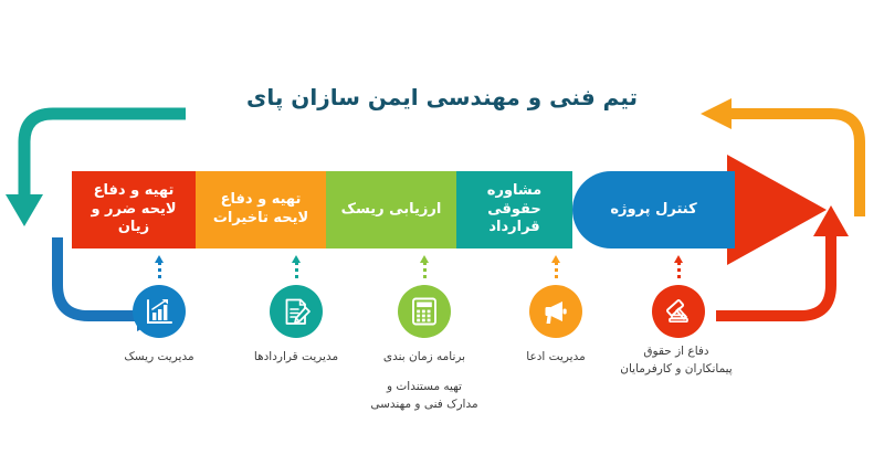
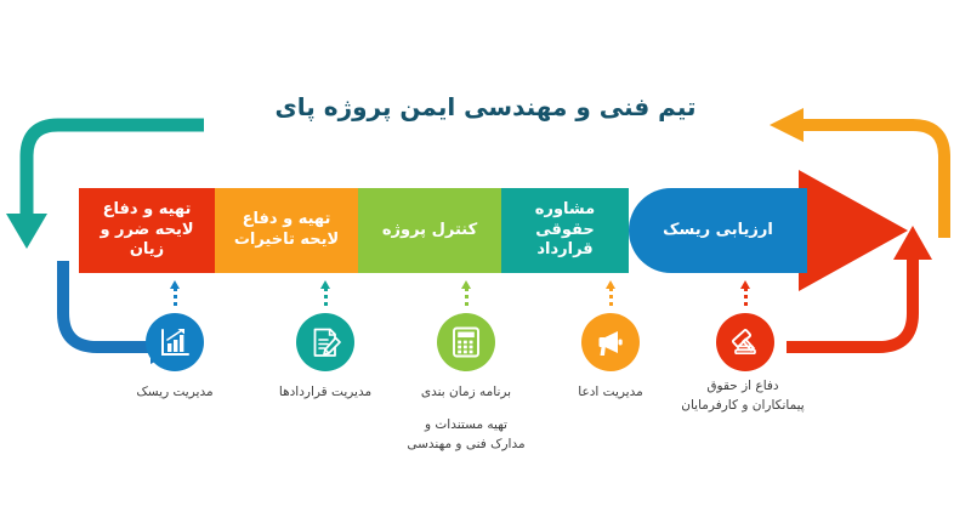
- تیم فنی و مهندسی ایمن سازان پای
+ تیم فنی و مهندسی ایمن پروژه پای
- کنترل پروژه
+ ارزیابی ریسک
  مشاوره
  حقوقی قرارداد
- ارزیابی ریسک
+ کنترل پروژه
  تهیه و دفاع
  لایحه تاخیرات
  تهیه و دفاع
  لایحه ضرر و زیان
  مدیریت ریسک
  مدیریت قراردادها
  برنامه زمان بندی
  تهیه مستندات و
  مدارک فنی و مهندسی
  مدیریت ادعا
  دفاع از حقوق
  پیمانکاران و کارفرمایان
